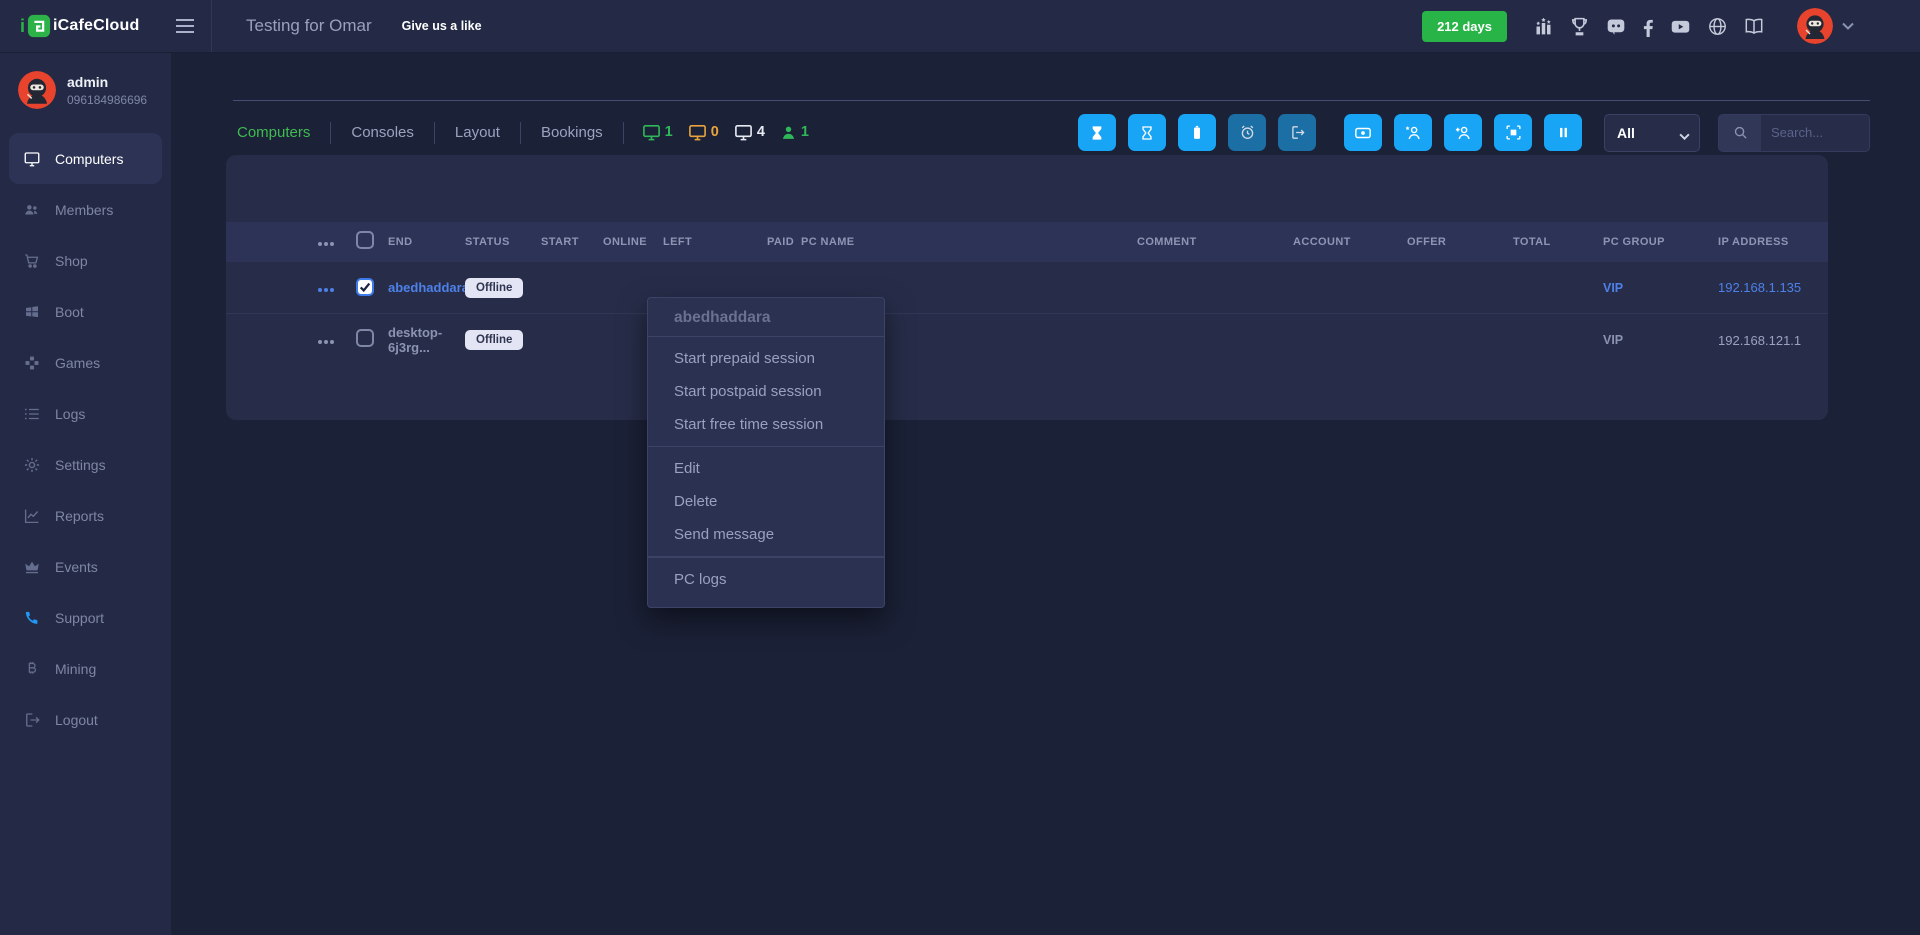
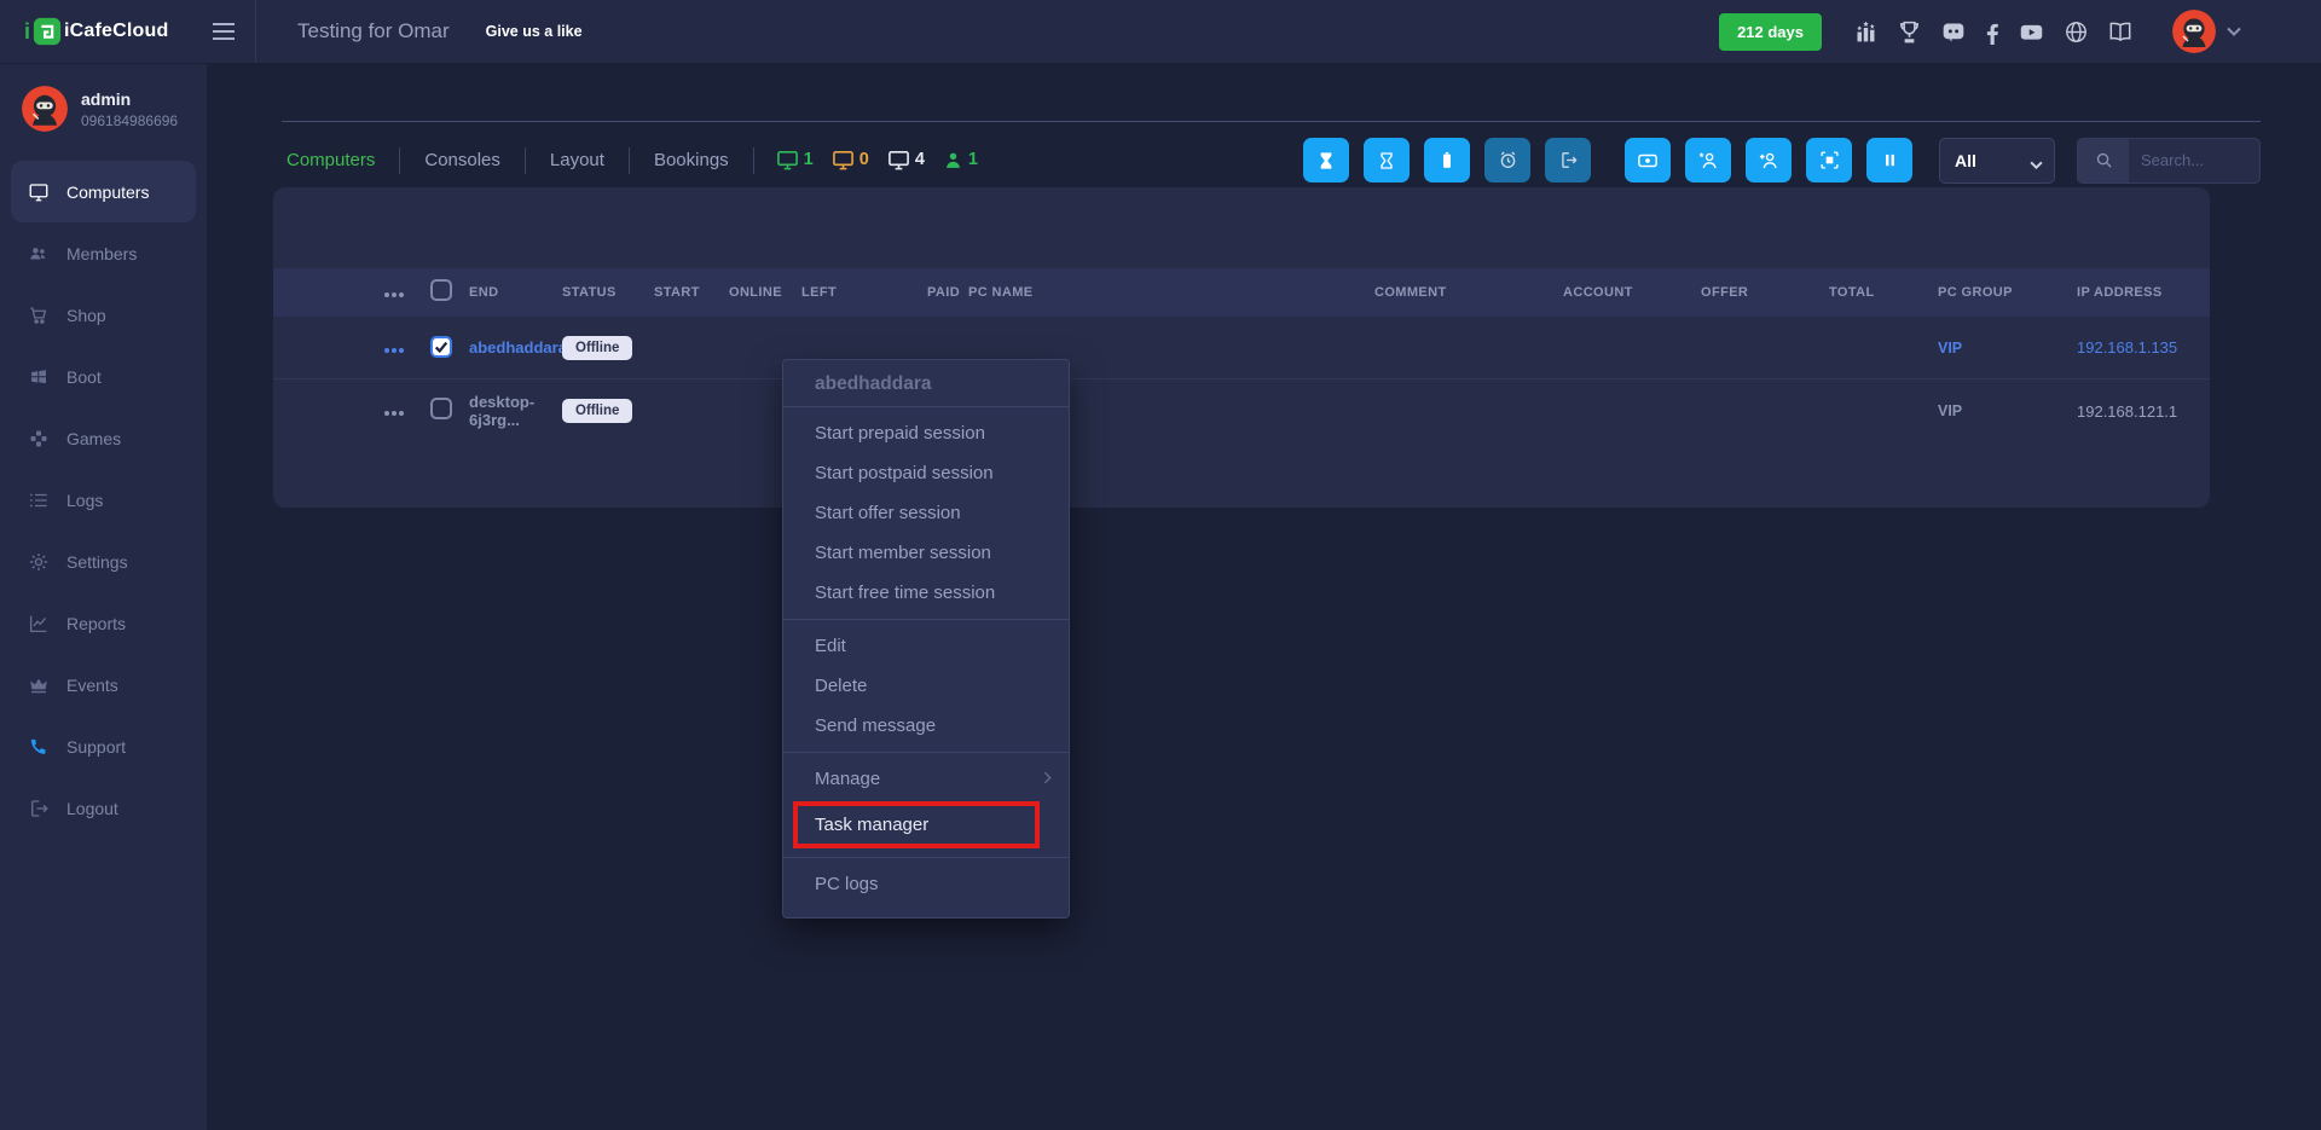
  i
  iCafeCloud
  Testing for Omar
  Give us a like
  212 days
  admin
  096184986696
  Computers
  Members
  Shop
  Boot
  Games
  Logs
  Settings
  Reports
  Events
  Support
- Mining
  Logout
  Computers
  Consoles
  Layout
  Bookings
  1
  0
  4
  1
  All
  Search...
  END
  STATUS
  START
  ONLINE
  LEFT
  PAID
  PC NAME
  COMMENT
  ACCOUNT
  OFFER
  TOTAL
  PC GROUP
  IP ADDRESS
  abedhaddar
  Offline
  VIP
  192.168.1.135
  desktop-6j3rg...
  Offline
  VIP
  192.168.121.1
  abedhaddara
  Start prepaid session
  Start postpaid session
+ Start offer session
+ Start member session
  Start free time session
  Edit
  Delete
  Send message
+ Manage
+ Task manager
  PC logs
